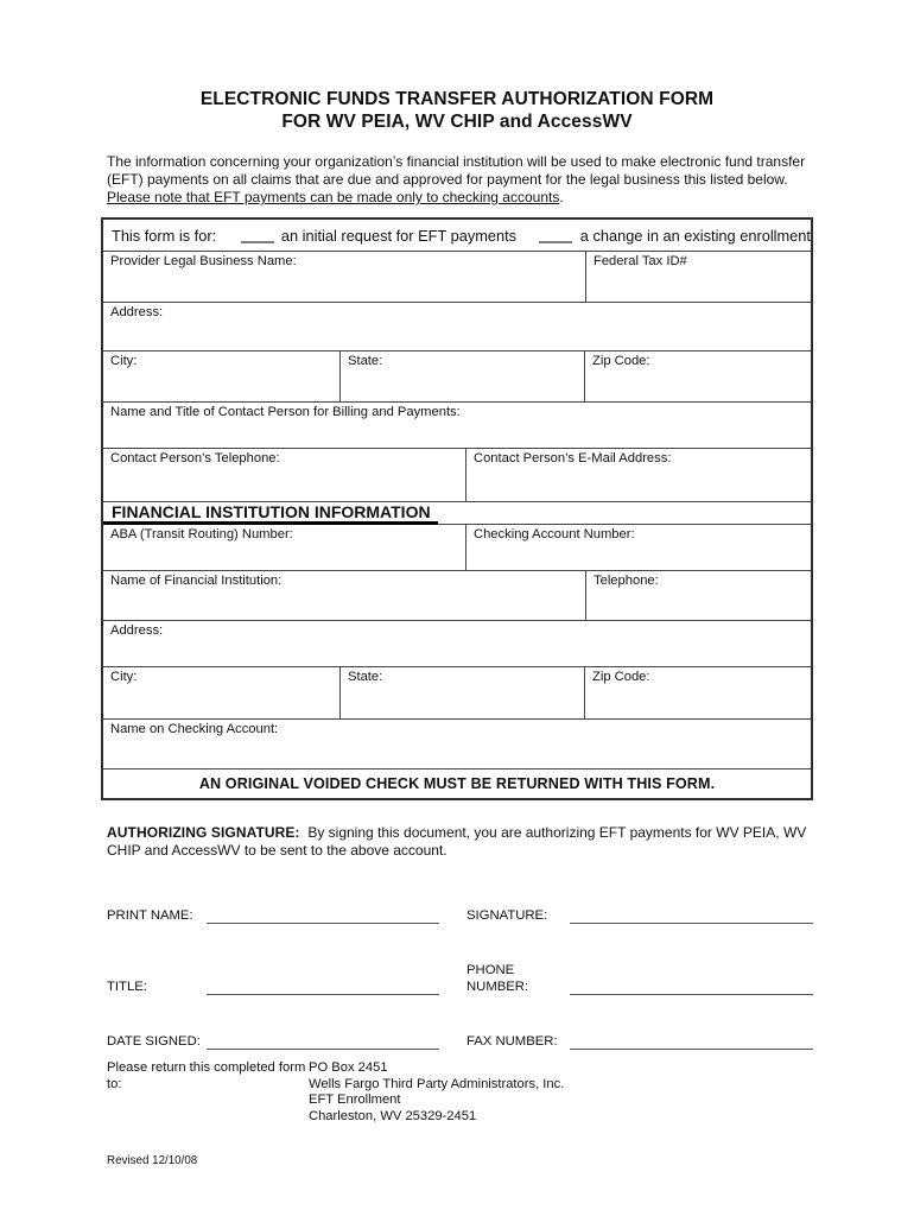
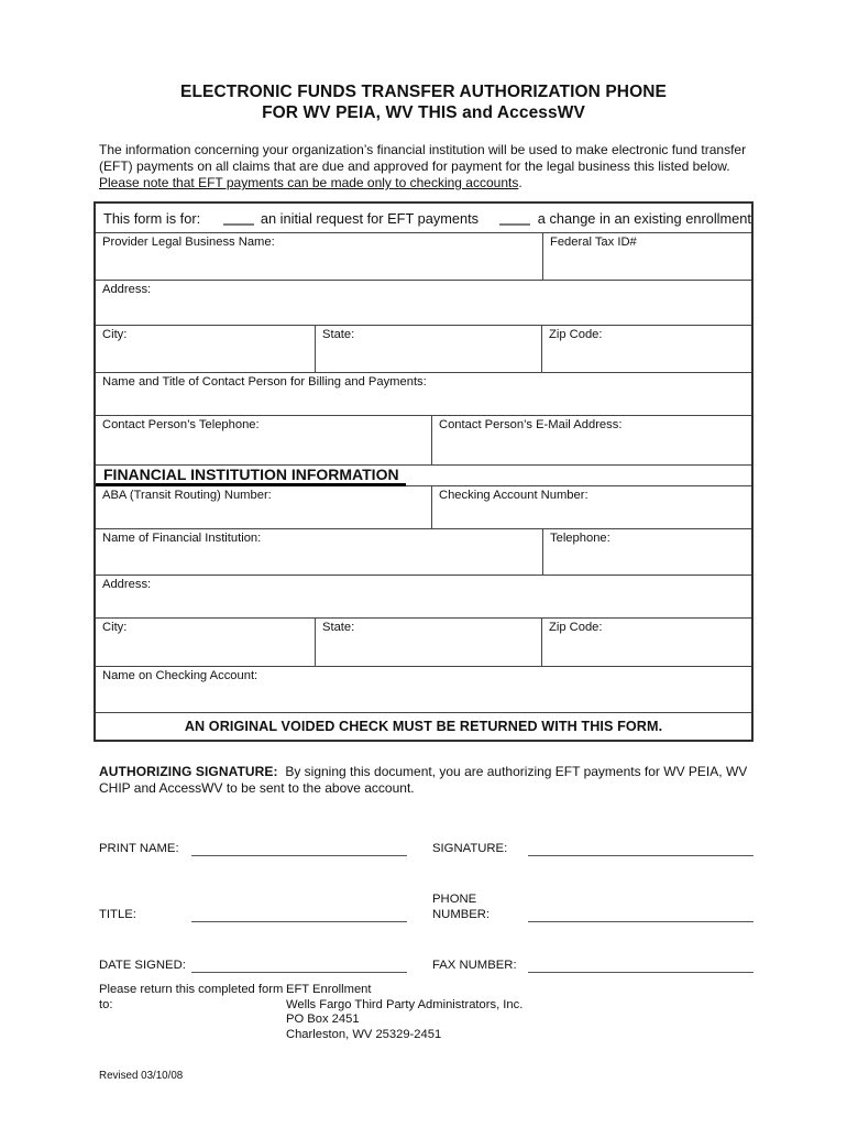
- ELECTRONIC FUNDS TRANSFER AUTHORIZATION FORM
+ ELECTRONIC FUNDS TRANSFER AUTHORIZATION PHONE
- FOR WV PEIA, WV CHIP and AccessWV
+ FOR WV PEIA, WV THIS and AccessWV
  The information concerning your organization’s financial institution will be used to make electronic fund transfer (EFT) payments on all claims that are due and approved for payment for the legal business this listed below. Please note that EFT payments can be made only to checking accounts.
  This form is for:
  an initial request for EFT payments
  a change in an existing enrollment
  Provider Legal Business Name:
  Federal Tax ID#
  Address:
  City:
  State:
  Zip Code:
  Name and Title of Contact Person for Billing and Payments:
  Contact Person’s Telephone:
  Contact Person’s E-Mail Address:
  FINANCIAL INSTITUTION INFORMATION
  ABA (Transit Routing) Number:
  Checking Account Number:
  Name of Financial Institution:
  Telephone:
  Address:
  City:
  State:
  Zip Code:
  Name on Checking Account:
  AN ORIGINAL VOIDED CHECK MUST BE RETURNED WITH THIS FORM.
  AUTHORIZING SIGNATURE: By signing this document, you are authorizing EFT payments for WV PEIA, WV CHIP and AccessWV to be sent to the above account.
  PRINT NAME:
  SIGNATURE:
  TITLE:
  PHONE NUMBER:
  DATE SIGNED:
  FAX NUMBER:
  Please return this completed form to:
- PO Box 2451
+ EFT Enrollment
  Wells Fargo Third Party Administrators, Inc.
- EFT Enrollment
+ PO Box 2451
  Charleston, WV 25329-2451
- Revised 12/10/08
+ Revised 03/10/08
